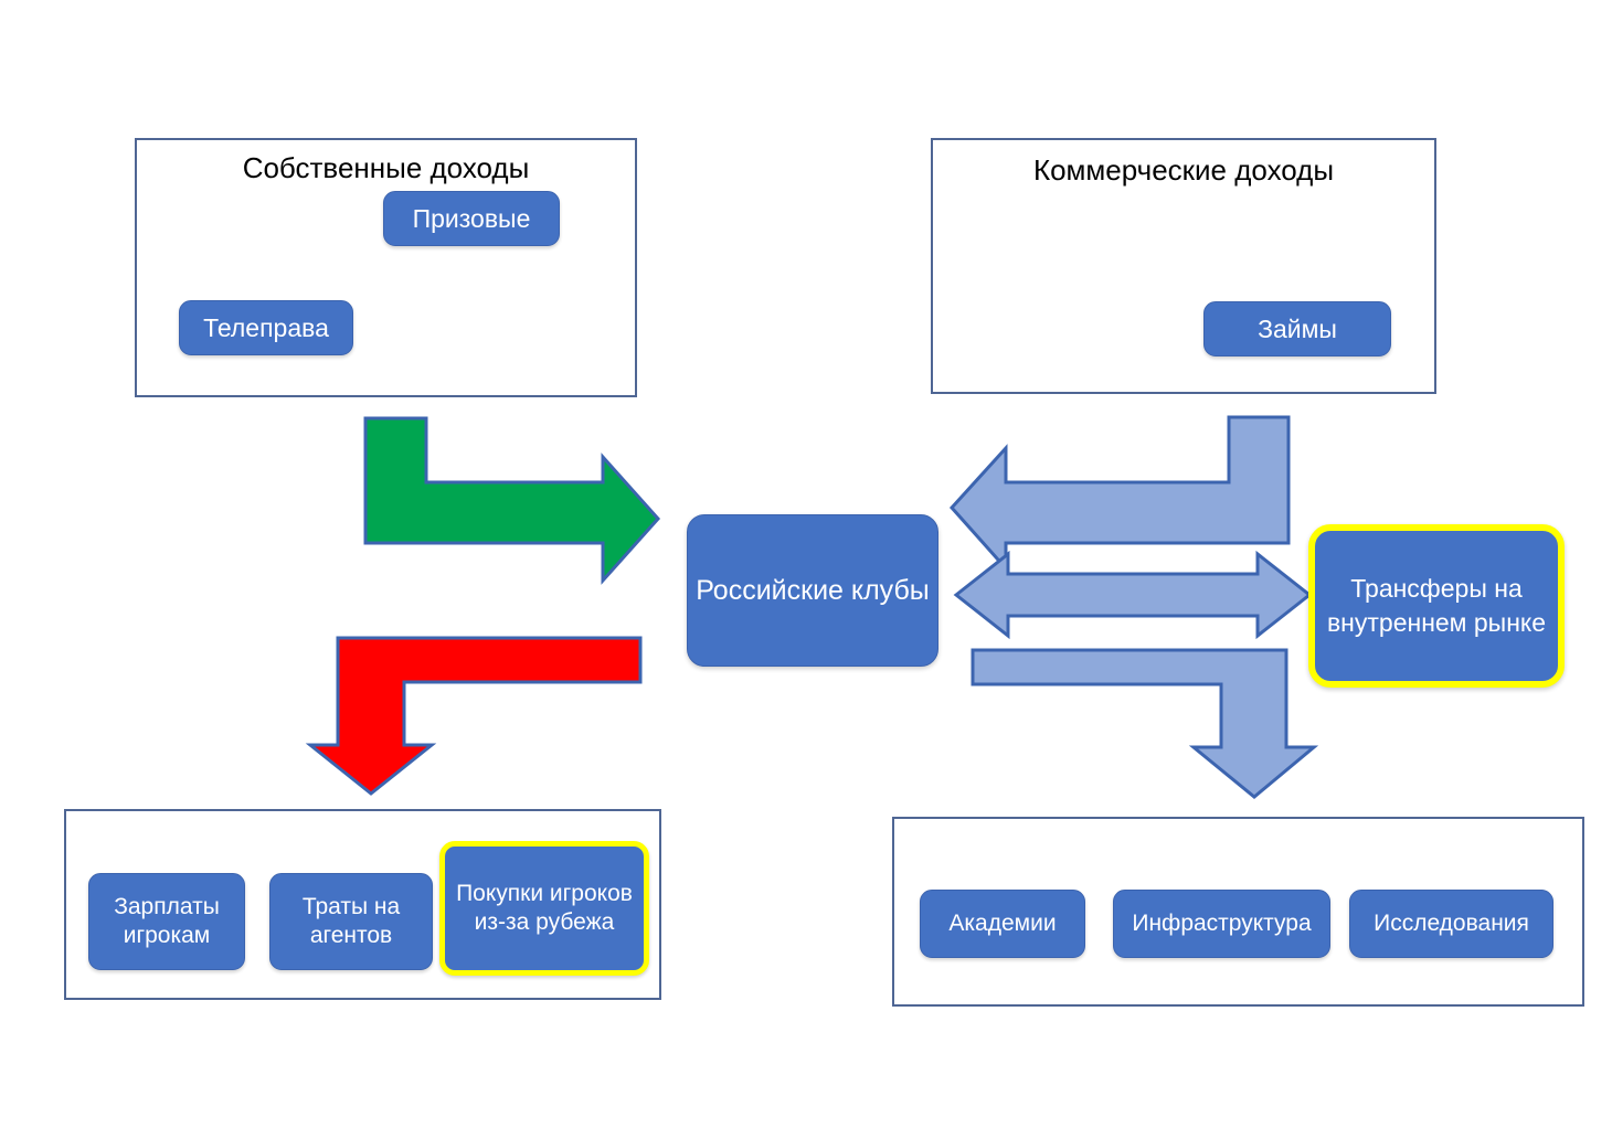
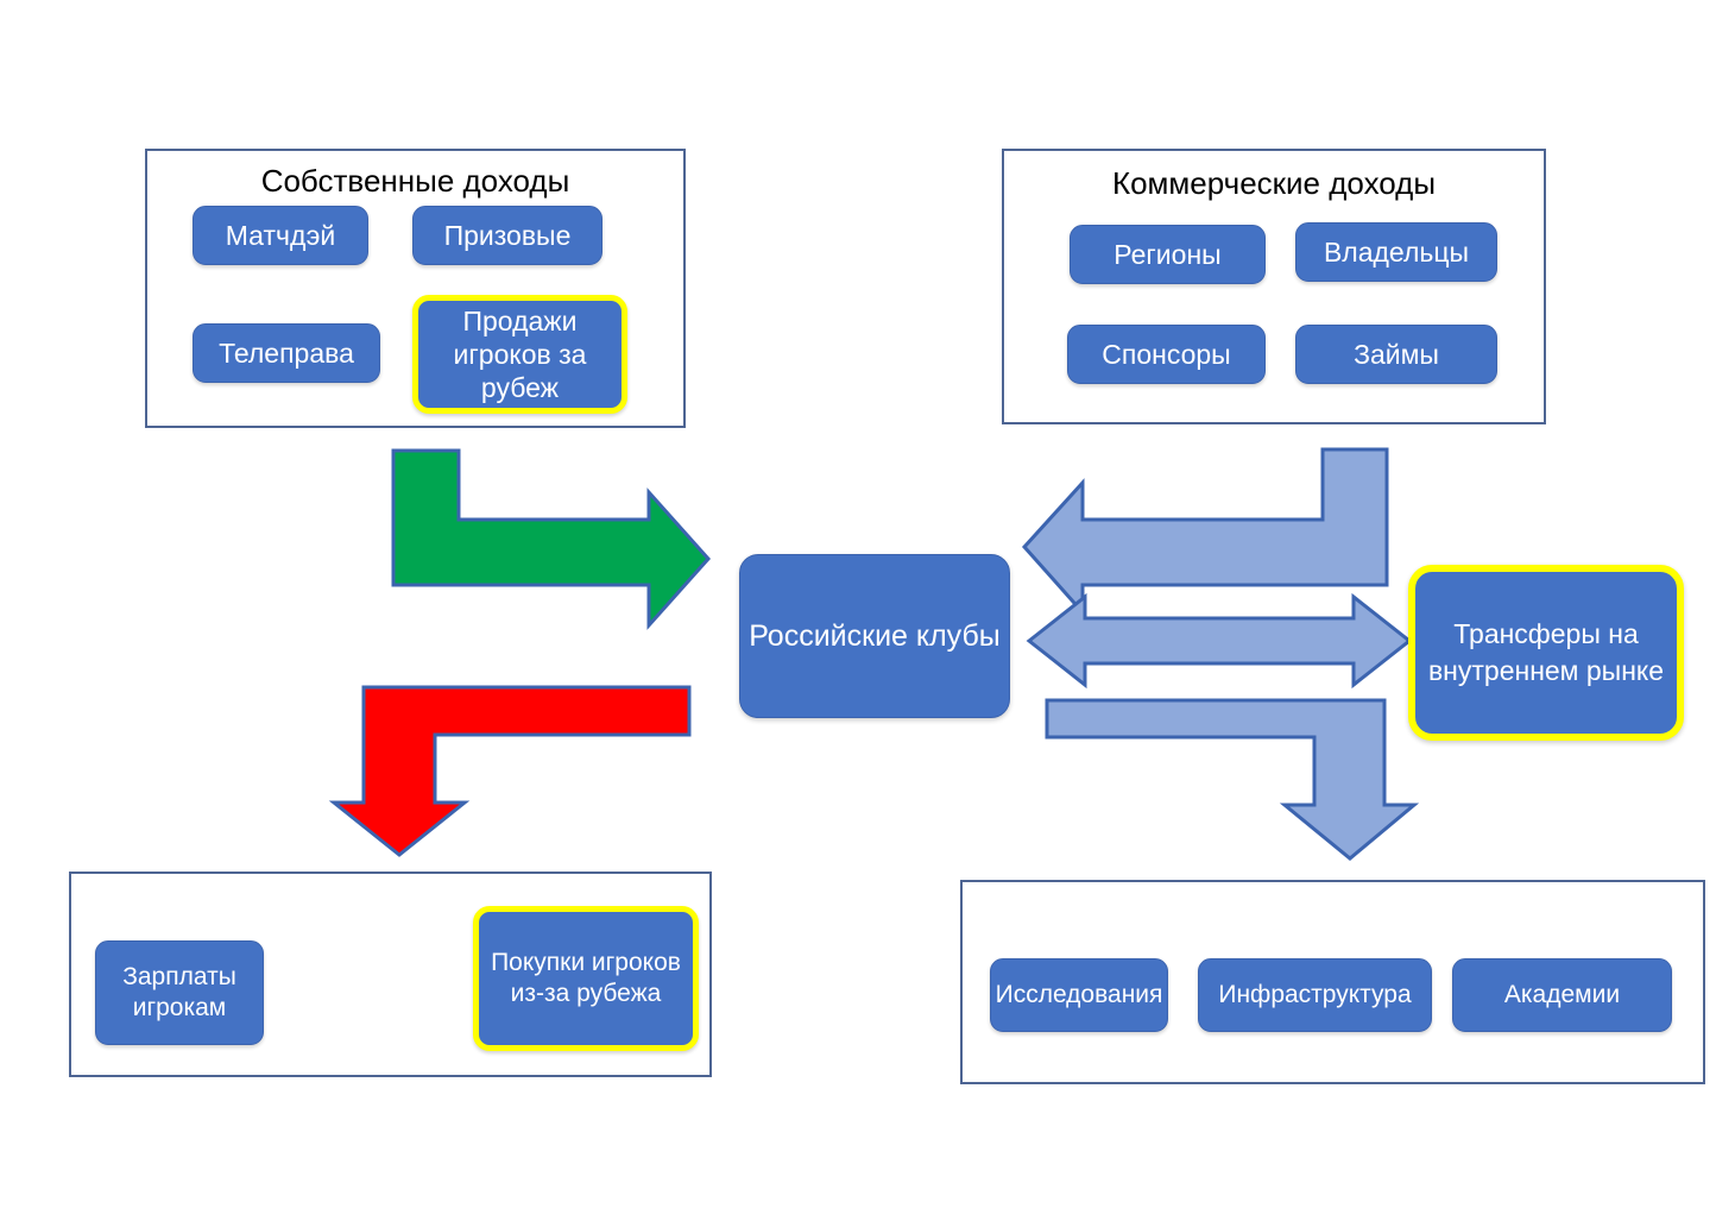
  Собственные доходы
+ Матчдэй
  Призовые
  Телеправа
+ Продажи игроков за рубеж
  Коммерческие доходы
+ Регионы
+ Владельцы
+ Спонсоры
  Займы
  Российские клубы
  Трансферы на внутреннем рынке
  Зарплаты игрокам
- Траты на агентов
  Покупки игроков из-за рубежа
- Академии
+ Исследования
  Инфраструктура
- Исследования
+ Академии
